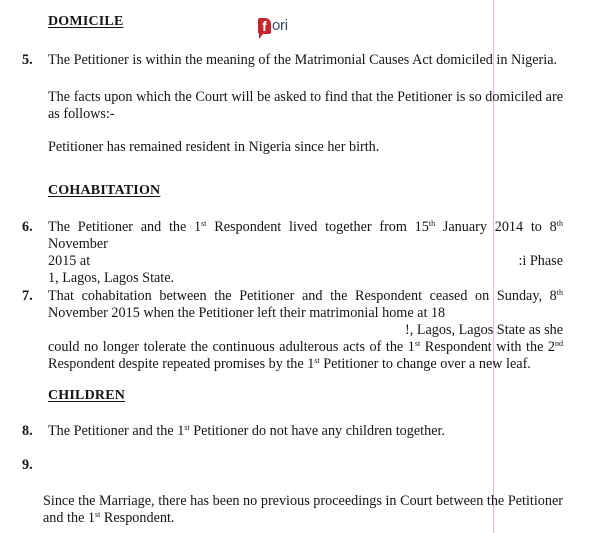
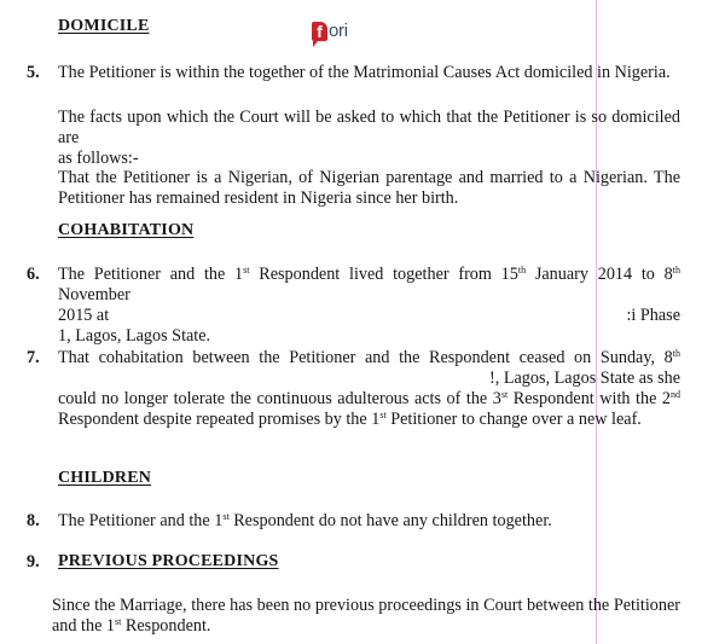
  f
  ori
  DOMICILE
  5.
- The Petitioner is within the meaning of the Matrimonial Causes Act domiciled in Nigeria.
+ The Petitioner is within the together of the Matrimonial Causes Act domiciled in Nigeria.
- The facts upon which the Court will be asked to find that the Petitioner is so domiciled are
+ The facts upon which the Court will be asked to which that the Petitioner is so domiciled are
  as follows:-
+ That the Petitioner is a Nigerian, of Nigerian parentage and married to a Nigerian. The
  Petitioner has remained resident in Nigeria since her birth.
  COHABITATION
  6.
  The Petitioner and the 1st Respondent lived together from 15th January 2014 to 8th November
  2015 at
  :i Phase
  1, Lagos, Lagos State.
  7.
  That cohabitation between the Petitioner and the Respondent ceased on Sunday, 8th
- November 2015 when the Petitioner left their matrimonial home at 18
  !, Lagos, Lagos State as she
- could no longer tolerate the continuous adulterous acts of the 1st Respondent with the 2nd
+ could no longer tolerate the continuous adulterous acts of the 3st Respondent with the 2nd
  Respondent despite repeated promises by the 1st Petitioner to change over a new leaf.
  CHILDREN
  8.
- The Petitioner and the 1st Petitioner do not have any children together.
+ The Petitioner and the 1st Respondent do not have any children together.
  9.
+ PREVIOUS PROCEEDINGS
  Since the Marriage, there has been no previous proceedings in Court between the Petitioner
  and the 1st Respondent.
